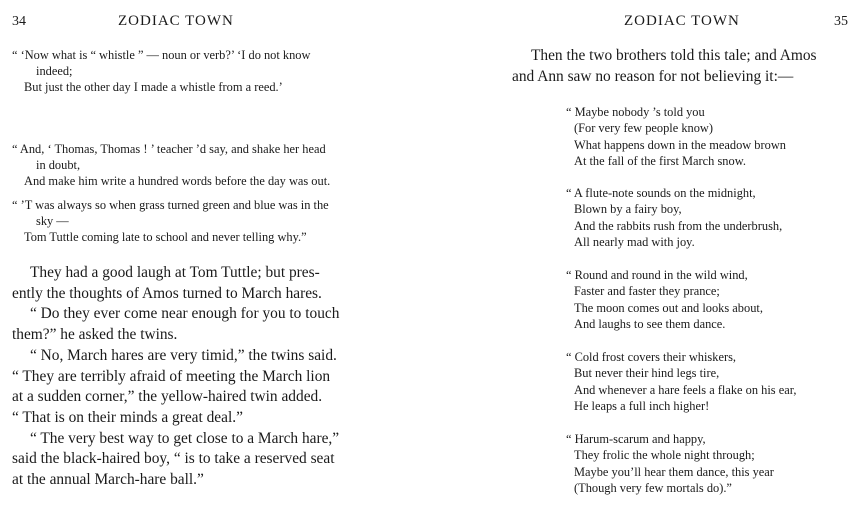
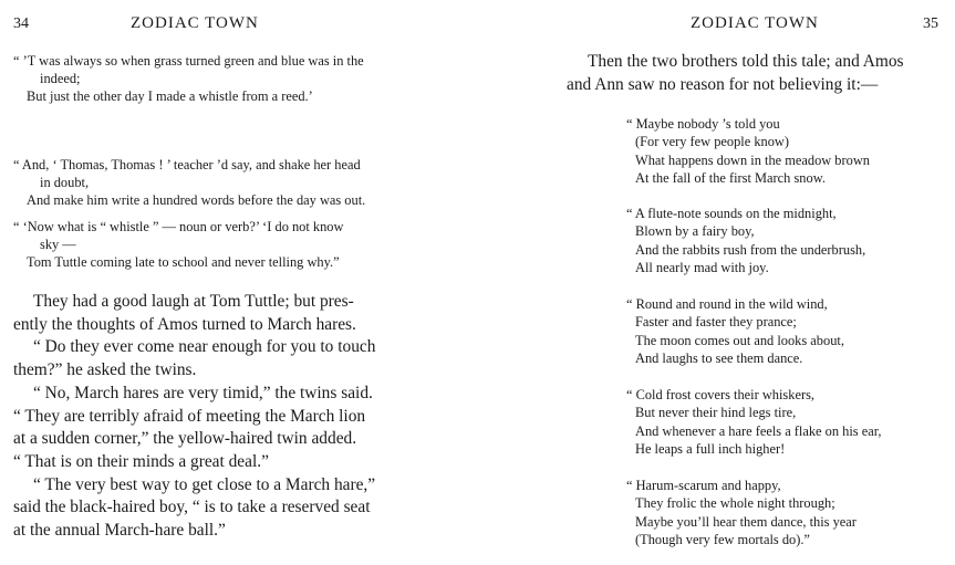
  34
  ZODIAC TOWN
- “ ‘Now what is “ whistle ” — noun or verb?’ ‘I do not know
+ “ ’T was always so when grass turned green and blue was in the
  indeed;
  But just the other day I made a whistle from a reed.’
  “ And, ‘ Thomas, Thomas ! ’ teacher ’d say, and shake her head
  in doubt,
  And make him write a hundred words before the day was out.
- “ ’T was always so when grass turned green and blue was in the
+ “ ‘Now what is “ whistle ” — noun or verb?’ ‘I do not know
  sky —
  Tom Tuttle coming late to school and never telling why.”
  They had a good laugh at Tom Tuttle; but pres-
  ently the thoughts of Amos turned to March hares.
  “ Do they ever come near enough for you to touch
  them?” he asked the twins.
  “ No, March hares are very timid,” the twins said.
  “ They are terribly afraid of meeting the March lion
  at a sudden corner,” the yellow-haired twin added.
  “ That is on their minds a great deal.”
  “ The very best way to get close to a March hare,”
  said the black-haired boy, “ is to take a reserved seat
  at the annual March-hare ball.”
  ZODIAC TOWN
  35
  Then the two brothers told this tale; and Amos
  and Ann saw no reason for not believing it:—
  “ Maybe nobody ’s told you
  (For very few people know)
  What happens down in the meadow brown
  At the fall of the first March snow.
  “ A flute-note sounds on the midnight,
  Blown by a fairy boy,
  And the rabbits rush from the underbrush,
  All nearly mad with joy.
  “ Round and round in the wild wind,
  Faster and faster they prance;
  The moon comes out and looks about,
  And laughs to see them dance.
  “ Cold frost covers their whiskers,
  But never their hind legs tire,
  And whenever a hare feels a flake on his ear,
  He leaps a full inch higher!
  “ Harum-scarum and happy,
  They frolic the whole night through;
  Maybe you’ll hear them dance, this year
  (Though very few mortals do).”
